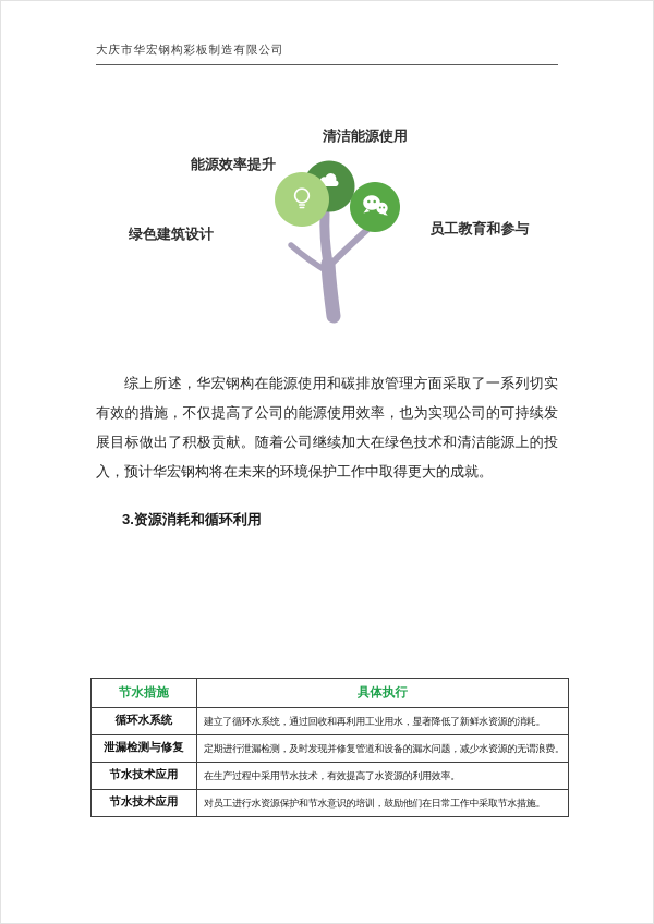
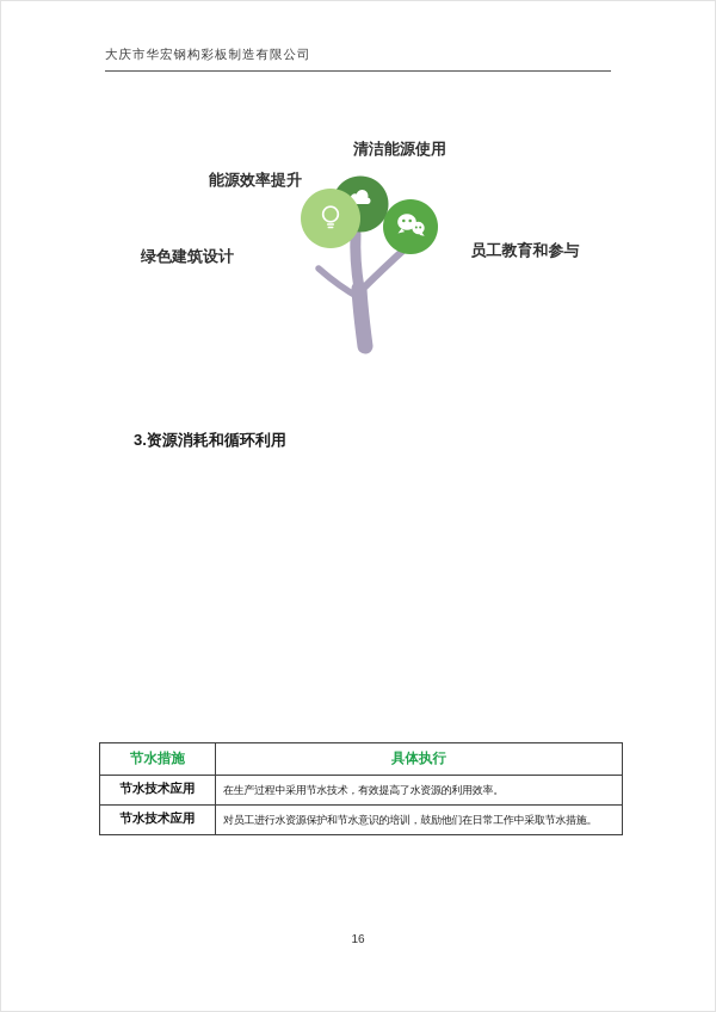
  大庆市华宏钢构彩板制造有限公司
  清洁能源使用
  能源效率提升
  绿色建筑设计
  员工教育和参与
- 综上所述，华宏钢构在能源使用和碳排放管理方面采取了一系列切实有效的措施，不仅提高了公司的能源使用效率，也为实现公司的可持续发展目标做出了积极贡献。随着公司继续加大在绿色技术和清洁能源上的投入，预计华宏钢构将在未来的环境保护工作中取得更大的成就。
  3.资源消耗和循环利用
  节水措施	具体执行
- 循环水系统	建立了循环水系统，通过回收和再利用工业用水，显著降低了新鲜水资源的消耗。
- 泄漏检测与修复	定期进行泄漏检测，及时发现并修复管道和设备的漏水问题，减少水资源的无谓浪费。
  节水技术应用	在生产过程中采用节水技术，有效提高了水资源的利用效率。
  节水技术应用	对员工进行水资源保护和节水意识的培训，鼓励他们在日常工作中采取节水措施。
+ 16
